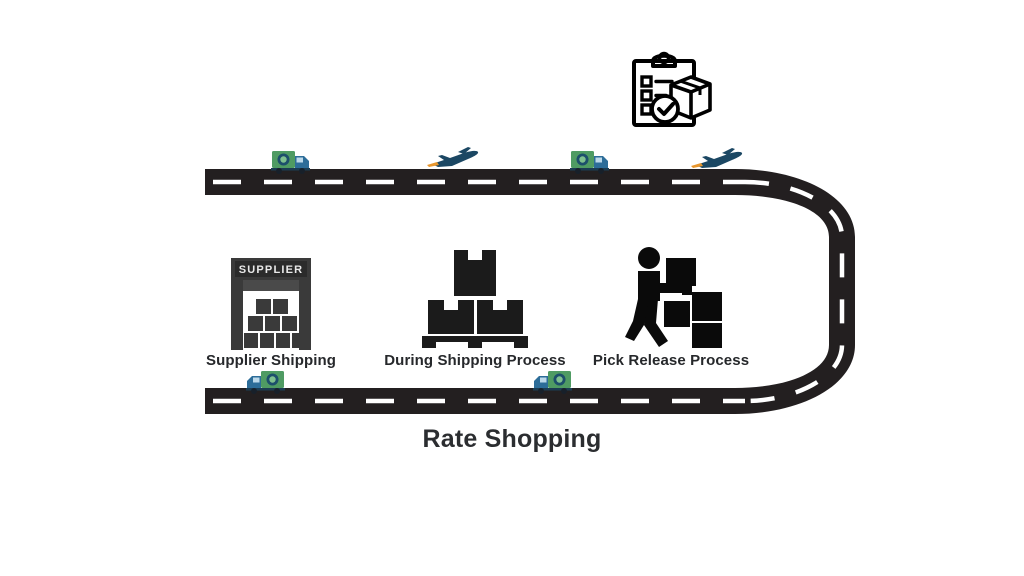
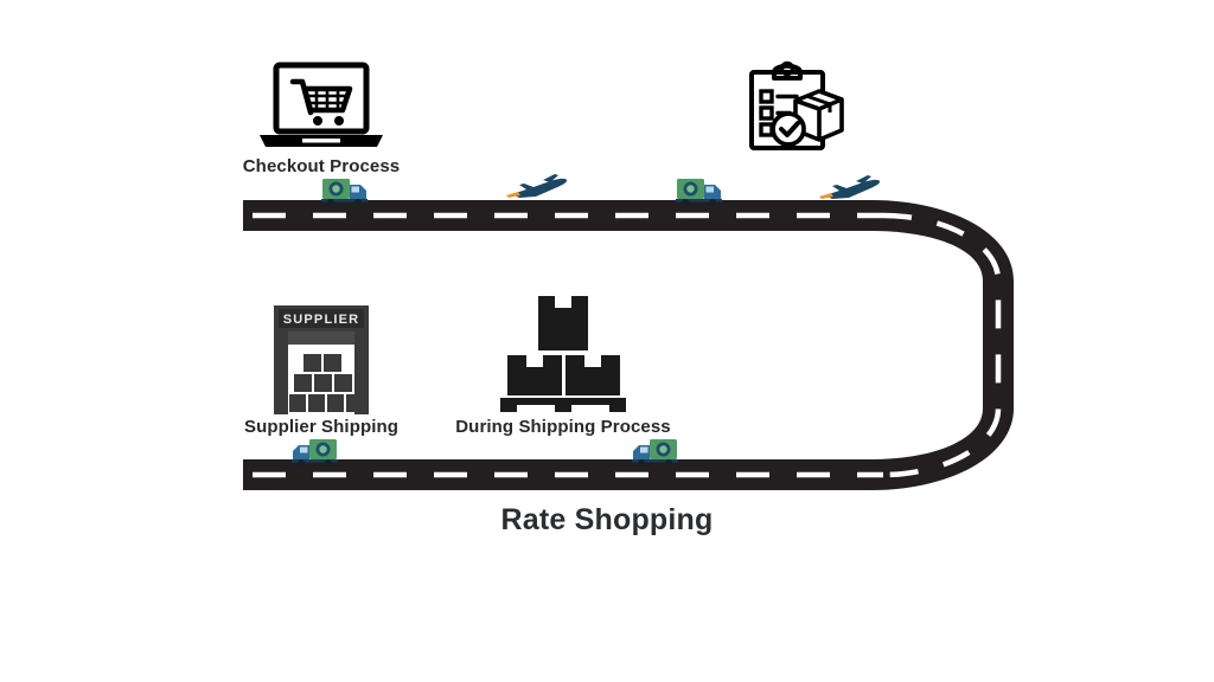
+ Checkout Process
  SUPPLIER
  Supplier Shipping
  During Shipping Process
- Pick Release Process
  Rate Shopping
